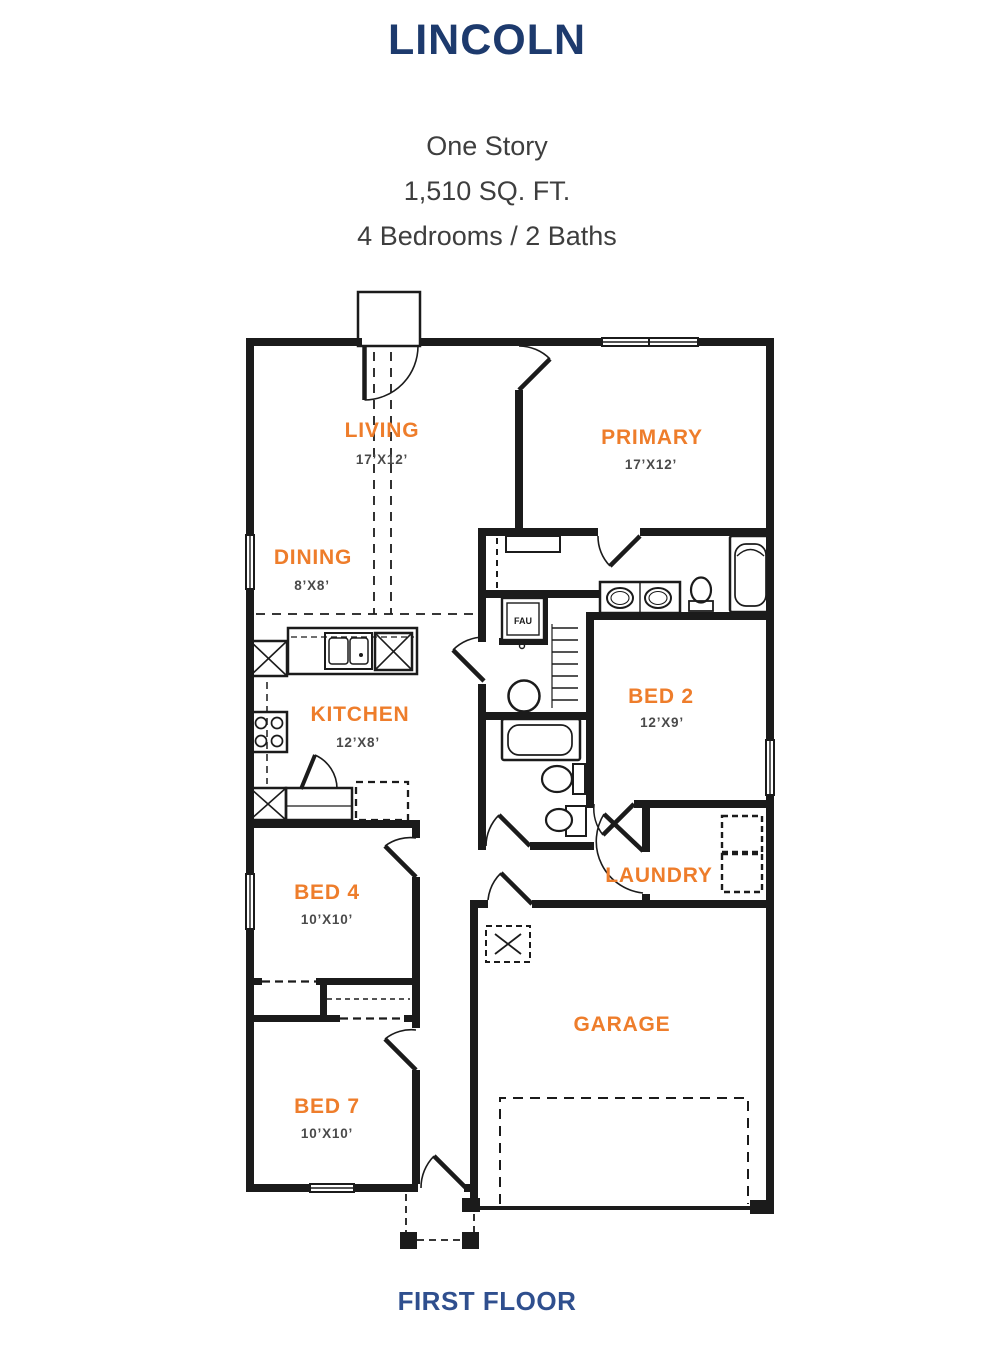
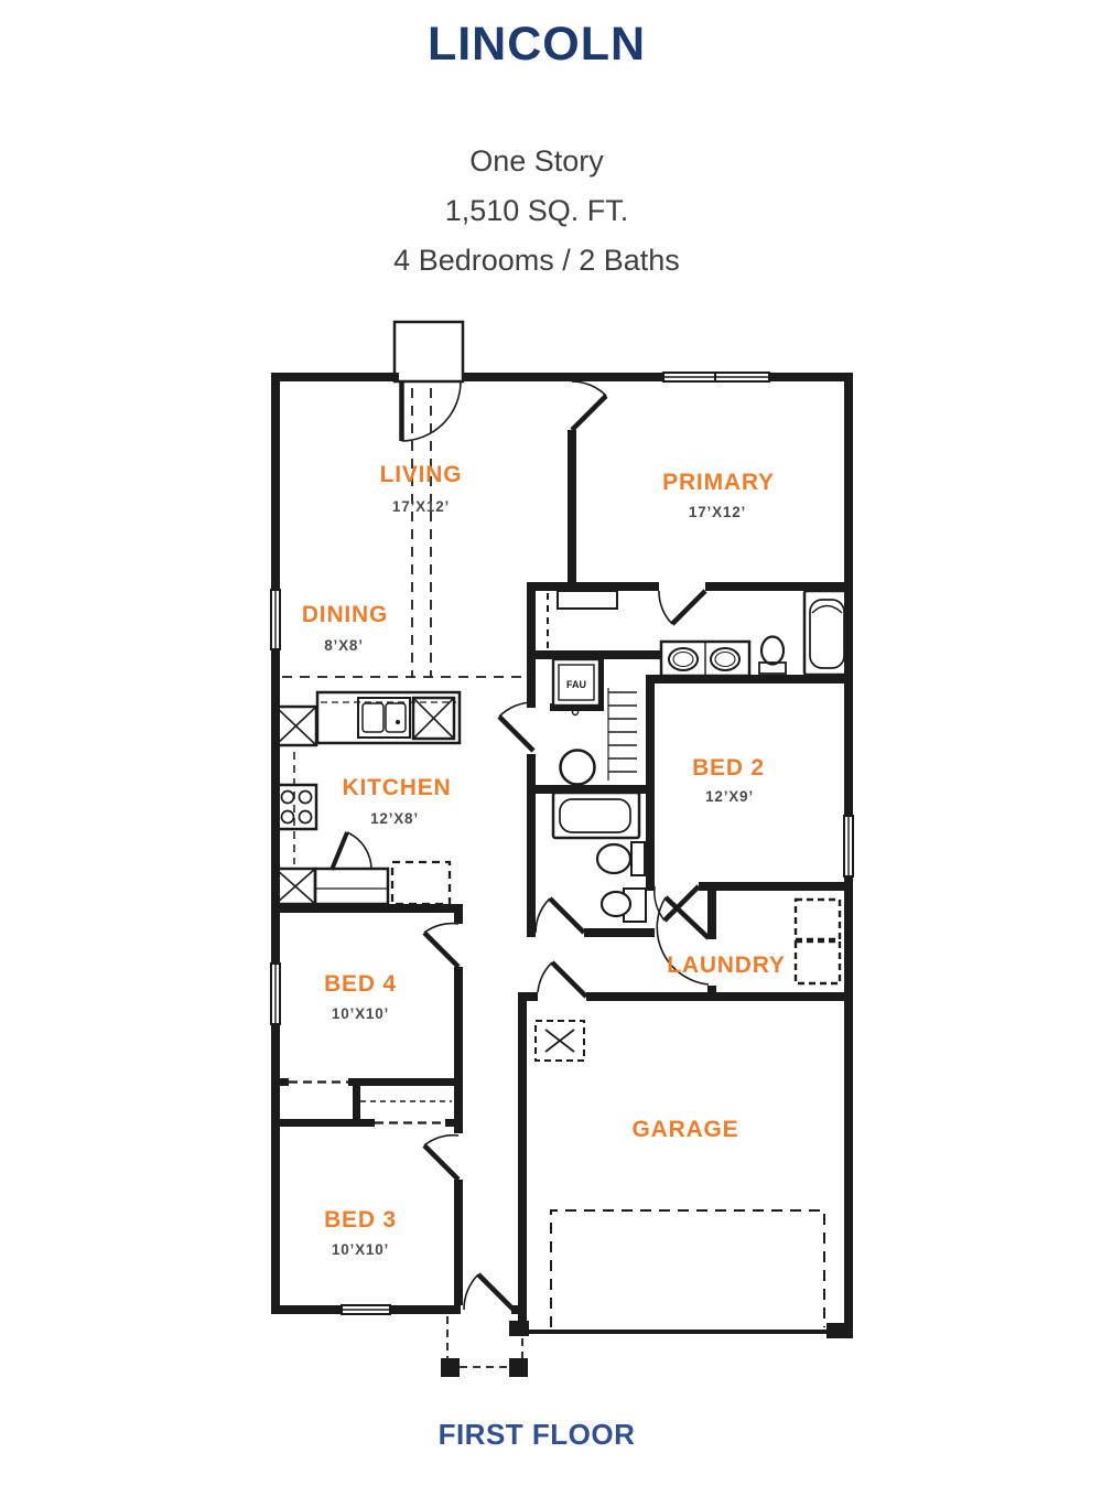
  LINCOLN
  One Story
  1,510 SQ. FT.
  4 Bedrooms / 2 Baths
  FAU
  LIVING
  17’X12’
  PRIMARY
  17’X12’
  DINING
  8’X8’
  KITCHEN
  12’X8’
  BED 2
  12’X9’
  BED 4
  10’X10’
  LAUNDRY
- BED 7
+ BED 3
  10’X10’
  GARAGE
  FIRST FLOOR
